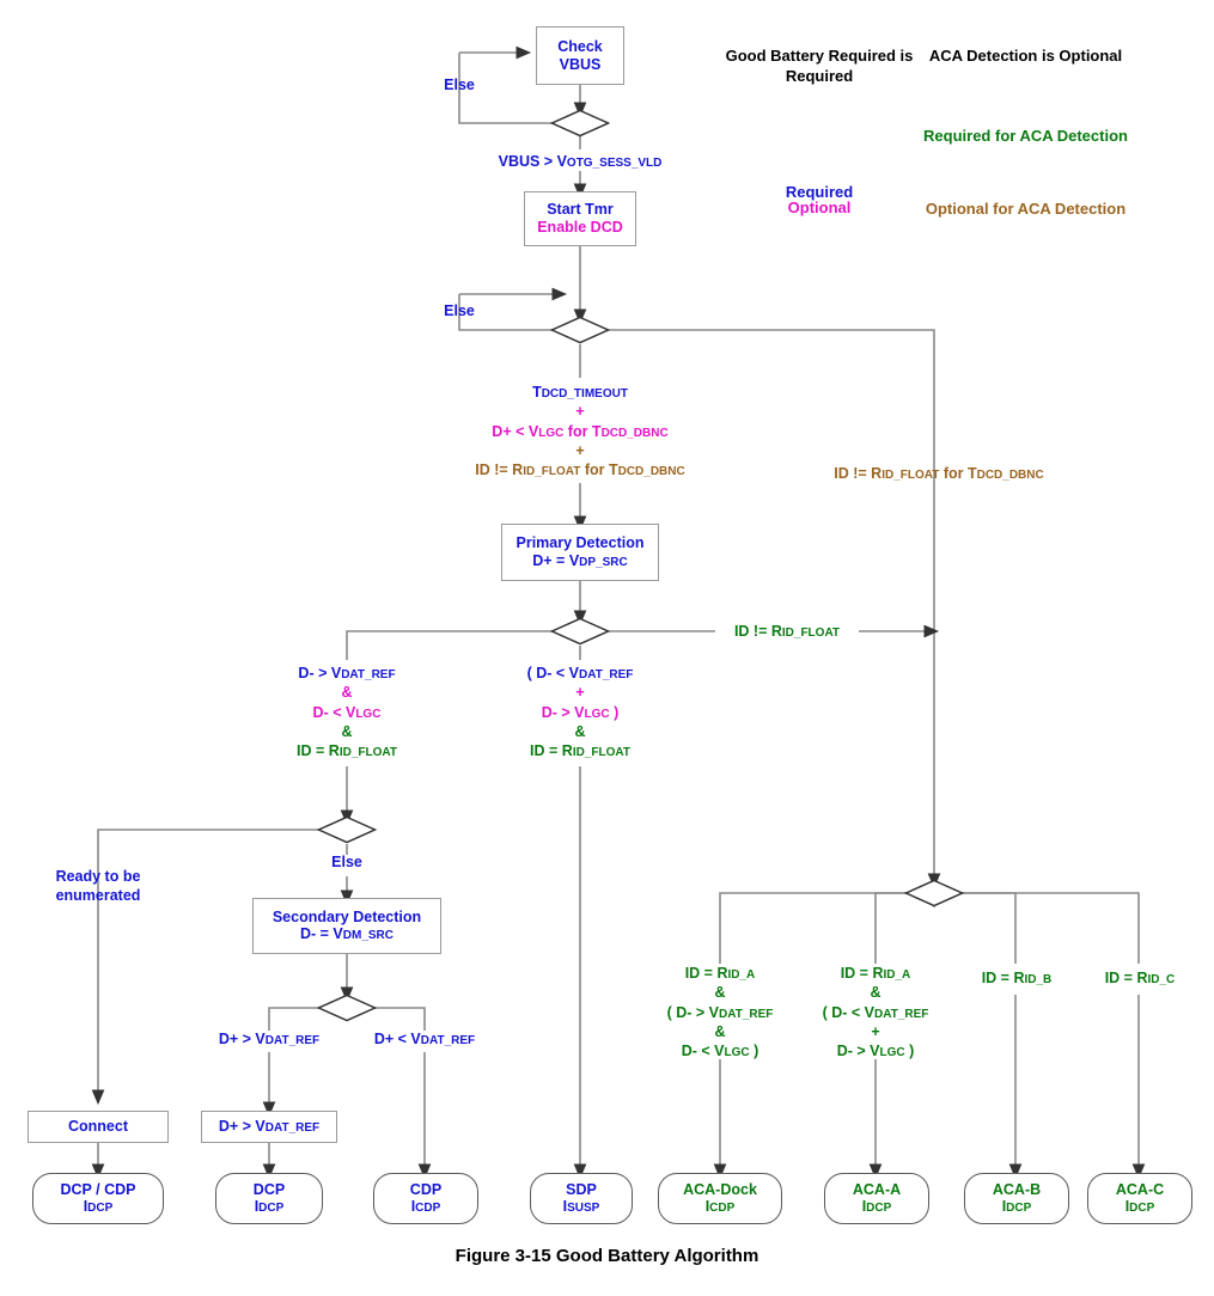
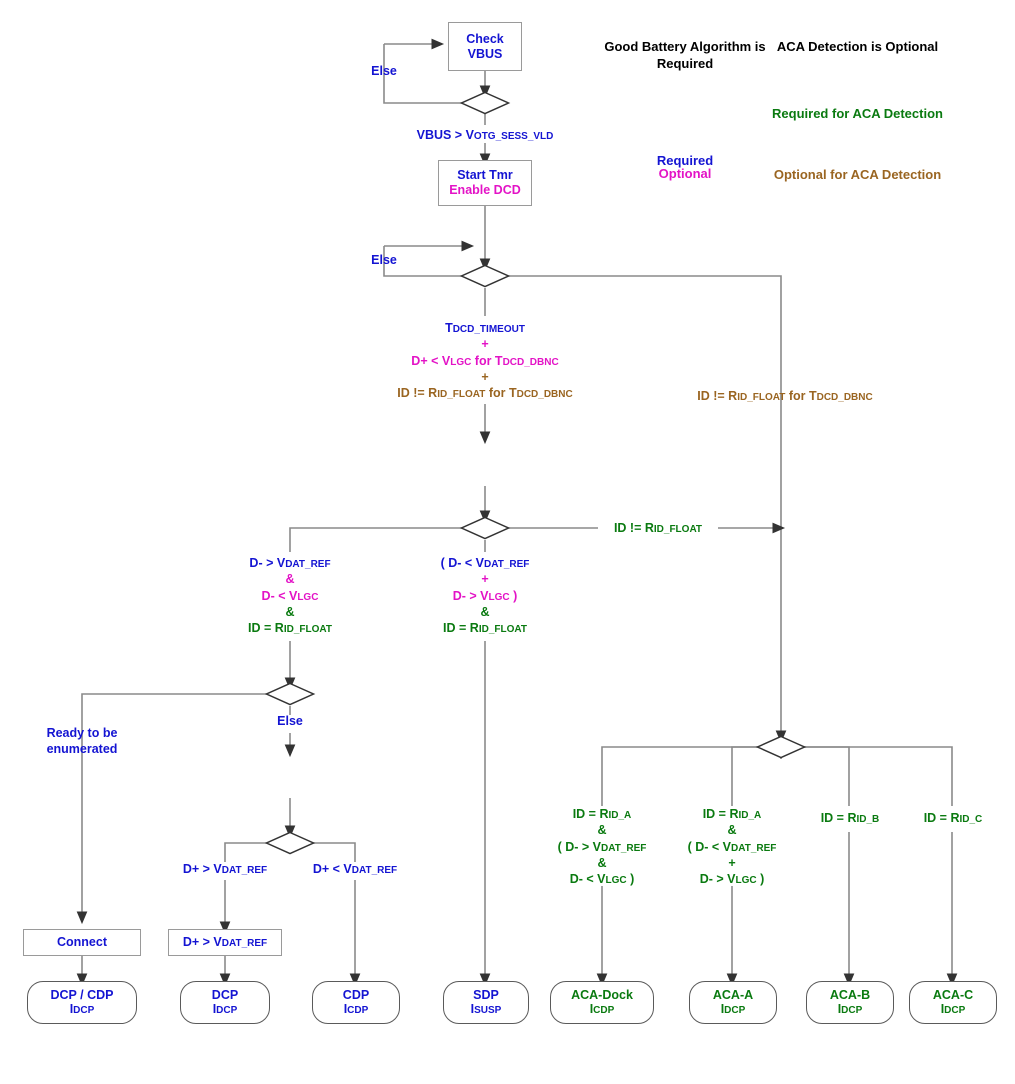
- Good Battery Required is Required
+ Good Battery Algorithm is Required
  Required
  Optional
  ACA Detection is Optional
  Required for ACA Detection
  Optional for ACA Detection
  Check
  VBUS
  Start Tmr
  Enable DCD
- Primary Detection
- D+ = VDP_SRC
- Secondary Detection
- D- = VDM_SRC
  Connect
  D+ > VDAT_REF
  DCP / CDP
  IDCP
  DCP
  IDCP
  CDP
  ICDP
  SDP
  ISUSP
  ACA-Dock
  ICDP
  ACA-A
  IDCP
  ACA-B
  IDCP
  ACA-C
  IDCP
  Else
  VBUS > VOTG_SESS_VLD
  Else
  TDCD_TIMEOUT
  +
  D+ < VLGC for TDCD_DBNC
  +
  ID != RID_FLOAT for TDCD_DBNC
  ID != RID_FLOAT for TDCD_DBNC
  ID != RID_FLOAT
  D- > VDAT_REF
  &
  D- < VLGC
  &
  ID = RID_FLOAT
  ( D- < VDAT_REF
  +
  D- > VLGC )
  &
  ID = RID_FLOAT
  Ready to be enumerated
  Else
  D+ > VDAT_REF
  D+ < VDAT_REF
  ID = RID_A
  &
  ( D- > VDAT_REF
  &
  D- < VLGC )
  ID = RID_A
  &
  ( D- < VDAT_REF
  +
  D- > VLGC )
  ID = RID_B
  ID = RID_C
- Figure 3-15 Good Battery Algorithm
